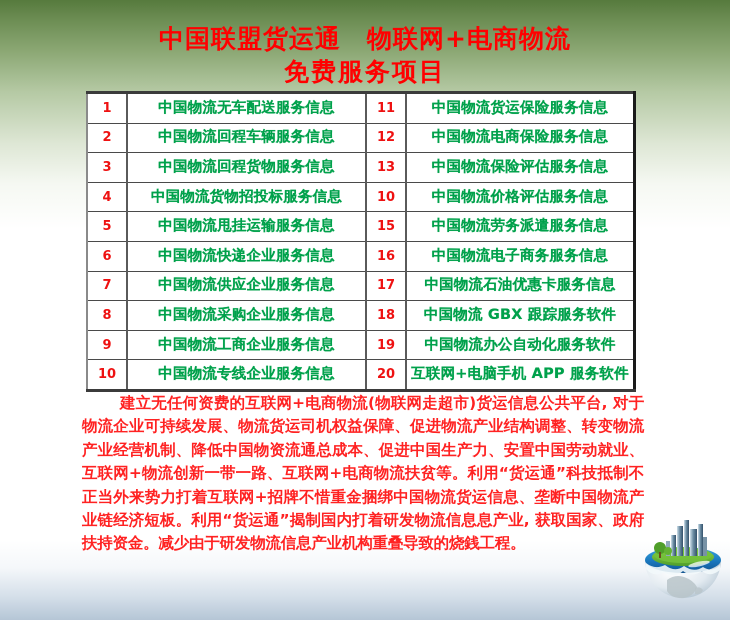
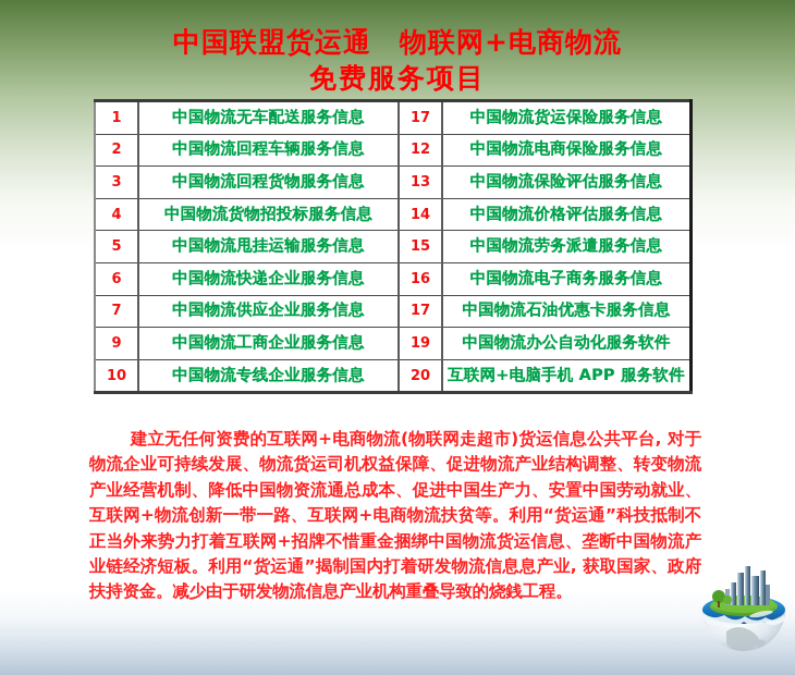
  中国联盟货运通 物联网+电商物流
  免费服务项目
- 1	中国物流无车配送服务信息	11	中国物流货运保险服务信息
+ 1	中国物流无车配送服务信息	17	中国物流货运保险服务信息
  2	中国物流回程车辆服务信息	12	中国物流电商保险服务信息
  3	中国物流回程货物服务信息	13	中国物流保险评估服务信息
- 4	中国物流货物招投标服务信息	10	中国物流价格评估服务信息
+ 4	中国物流货物招投标服务信息	14	中国物流价格评估服务信息
  5	中国物流甩挂运输服务信息	15	中国物流劳务派遣服务信息
  6	中国物流快递企业服务信息	16	中国物流电子商务服务信息
  7	中国物流供应企业服务信息	17	中国物流石油优惠卡服务信息
- 8	中国物流采购企业服务信息	18	中国物流 GBX 跟踪服务软件
  9	中国物流工商企业服务信息	19	中国物流办公自动化服务软件
  10	中国物流专线企业服务信息	20	互联网+电脑手机 APP 服务软件
  建立无任何资费的互联网+电商物流(物联网走超市)货运信息公共平台, 对于物流企业可持续发展、物流货运司机权益保障、促进物流产业结构调整、转变物流产业经营机制、降低中国物资流通总成本、促进中国生产力、安置中国劳动就业、互联网+物流创新一带一路、互联网+电商物流扶贫等。利用“货运通”科技抵制不正当外来势力打着互联网+招牌不惜重金捆绑中国物流货运信息、垄断中国物流产业链经济短板。利用“货运通”揭制国内打着研发物流信息息产业, 获取国家、政府扶持资金。减少由于研发物流信息产业机构重叠导致的烧銭工程。
